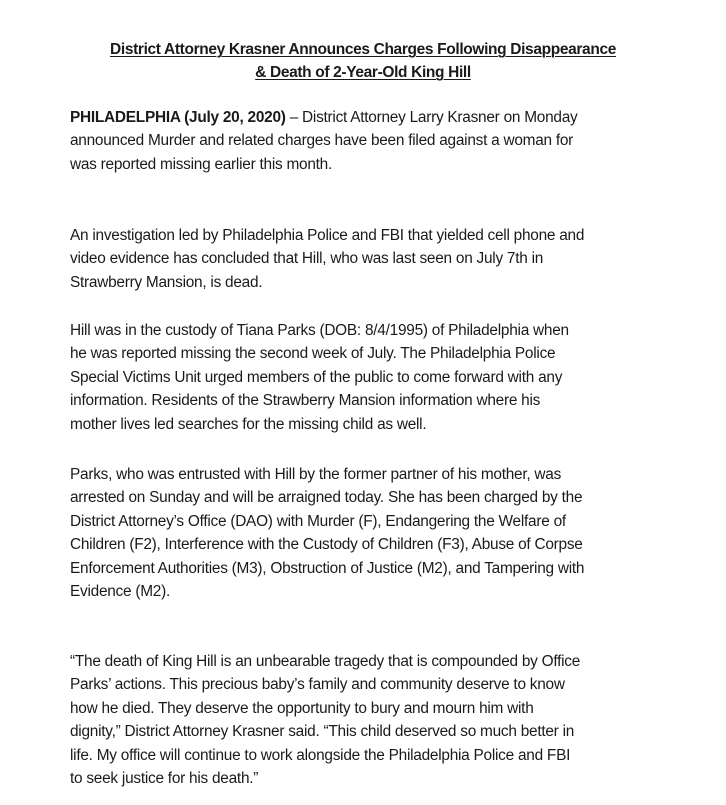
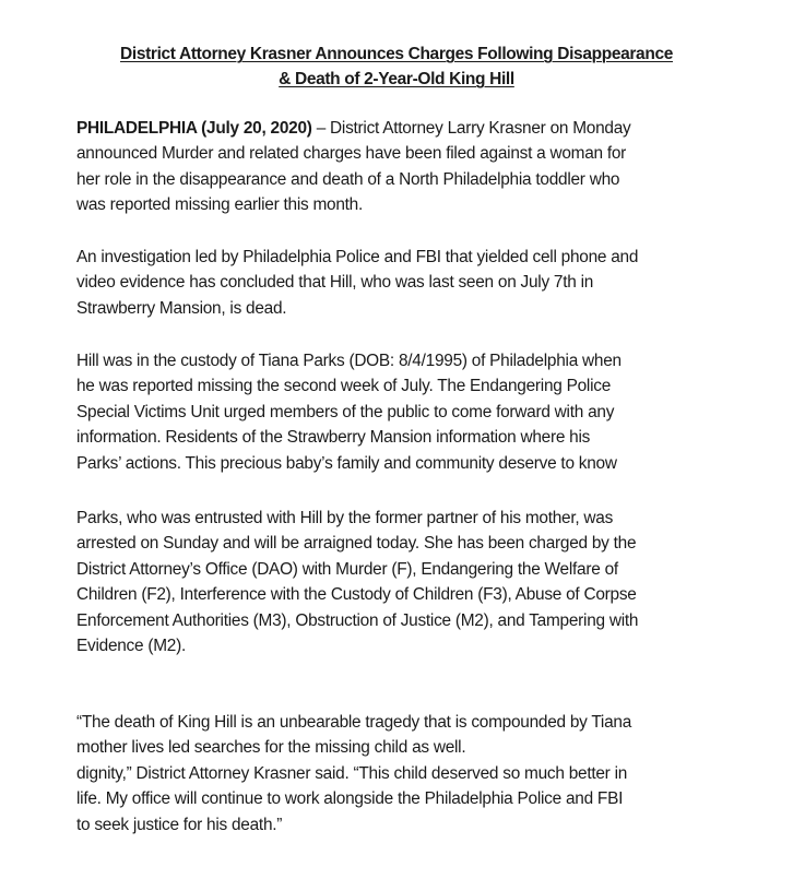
  District Attorney Krasner Announces Charges Following Disappearance
  & Death of 2-Year-Old King Hill
  PHILADELPHIA (July 20, 2020) – District Attorney Larry Krasner on Monday
  announced Murder and related charges have been filed against a woman for
+ her role in the disappearance and death of a North Philadelphia toddler who
  was reported missing earlier this month.
  An investigation led by Philadelphia Police and FBI that yielded cell phone and
  video evidence has concluded that Hill, who was last seen on July 7th in
  Strawberry Mansion, is dead.
  Hill was in the custody of Tiana Parks (DOB: 8/4/1995) of Philadelphia when
- he was reported missing the second week of July. The Philadelphia Police
+ he was reported missing the second week of July. The Endangering Police
  Special Victims Unit urged members of the public to come forward with any
  information. Residents of the Strawberry Mansion information where his
- mother lives led searches for the missing child as well.
+ Parks’ actions. This precious baby’s family and community deserve to know
  Parks, who was entrusted with Hill by the former partner of his mother, was
  arrested on Sunday and will be arraigned today. She has been charged by the
  District Attorney’s Office (DAO) with Murder (F), Endangering the Welfare of
  Children (F2), Interference with the Custody of Children (F3), Abuse of Corpse
  Enforcement Authorities (M3), Obstruction of Justice (M2), and Tampering with
  Evidence (M2).
- “The death of King Hill is an unbearable tragedy that is compounded by Office
+ “The death of King Hill is an unbearable tragedy that is compounded by Tiana
- Parks’ actions. This precious baby’s family and community deserve to know
+ mother lives led searches for the missing child as well.
- how he died. They deserve the opportunity to bury and mourn him with
  dignity,” District Attorney Krasner said. “This child deserved so much better in
  life. My office will continue to work alongside the Philadelphia Police and FBI
  to seek justice for his death.”
